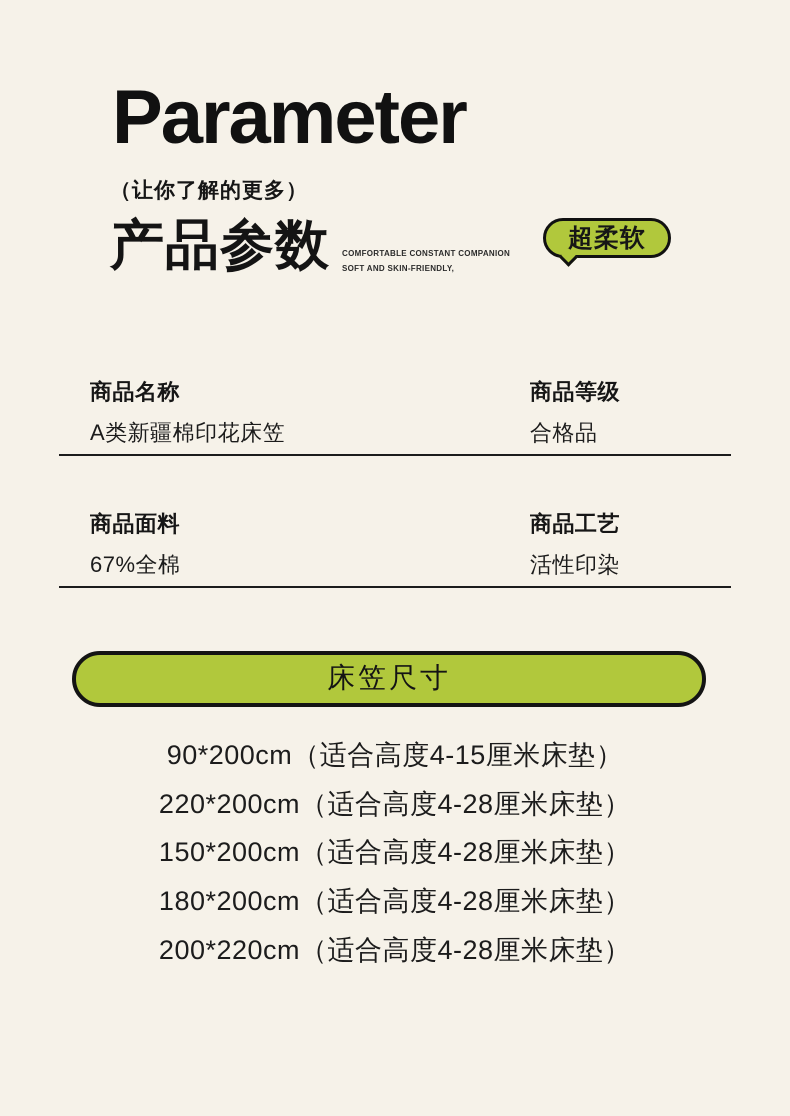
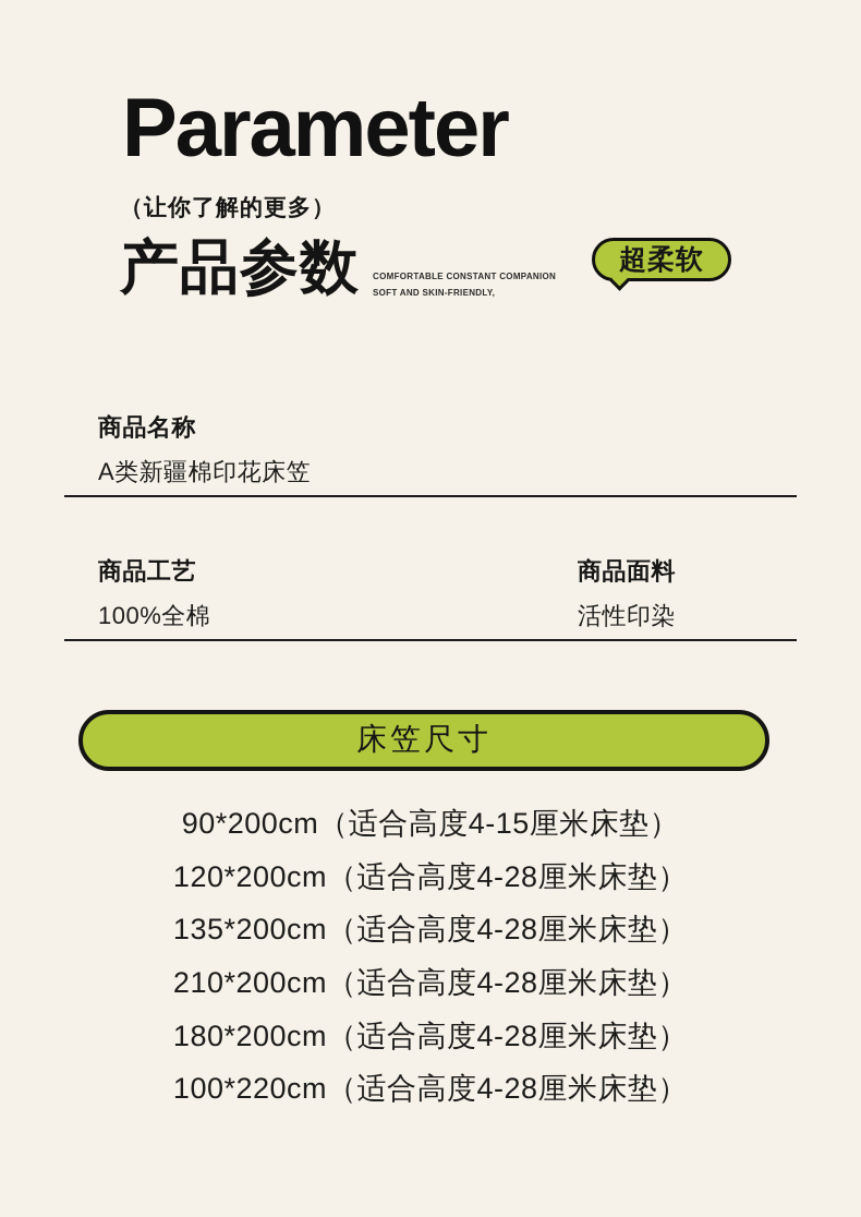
  Parameter
  （让你了解的更多）
  产品参数
  COMFORTABLE CONSTANT COMPANION
  SOFT AND SKIN-FRIENDLY,
  超柔软
  商品名称
  A类新疆棉印花床笠
- 商品等级
- 合格品
- 商品面料
+ 商品工艺
- 67%全棉
+ 100%全棉
- 商品工艺
+ 商品面料
  活性印染
  床笠尺寸
  90*200cm（适合高度4-15厘米床垫）
- 220*200cm（适合高度4-28厘米床垫）
+ 120*200cm（适合高度4-28厘米床垫）
+ 135*200cm（适合高度4-28厘米床垫）
- 150*200cm（适合高度4-28厘米床垫）
+ 210*200cm（适合高度4-28厘米床垫）
  180*200cm（适合高度4-28厘米床垫）
- 200*220cm（适合高度4-28厘米床垫）
+ 100*220cm（适合高度4-28厘米床垫）
